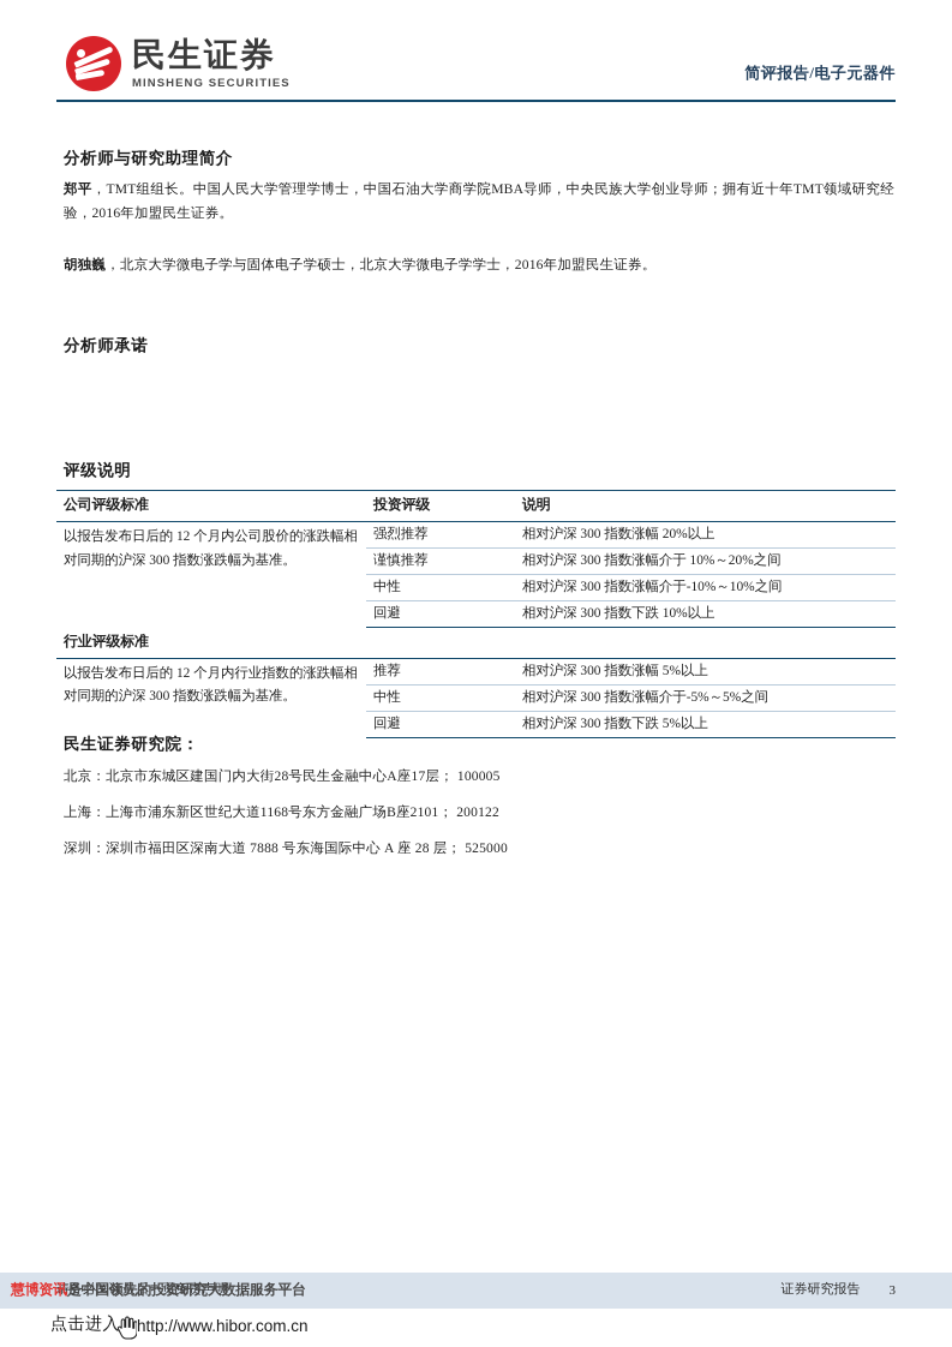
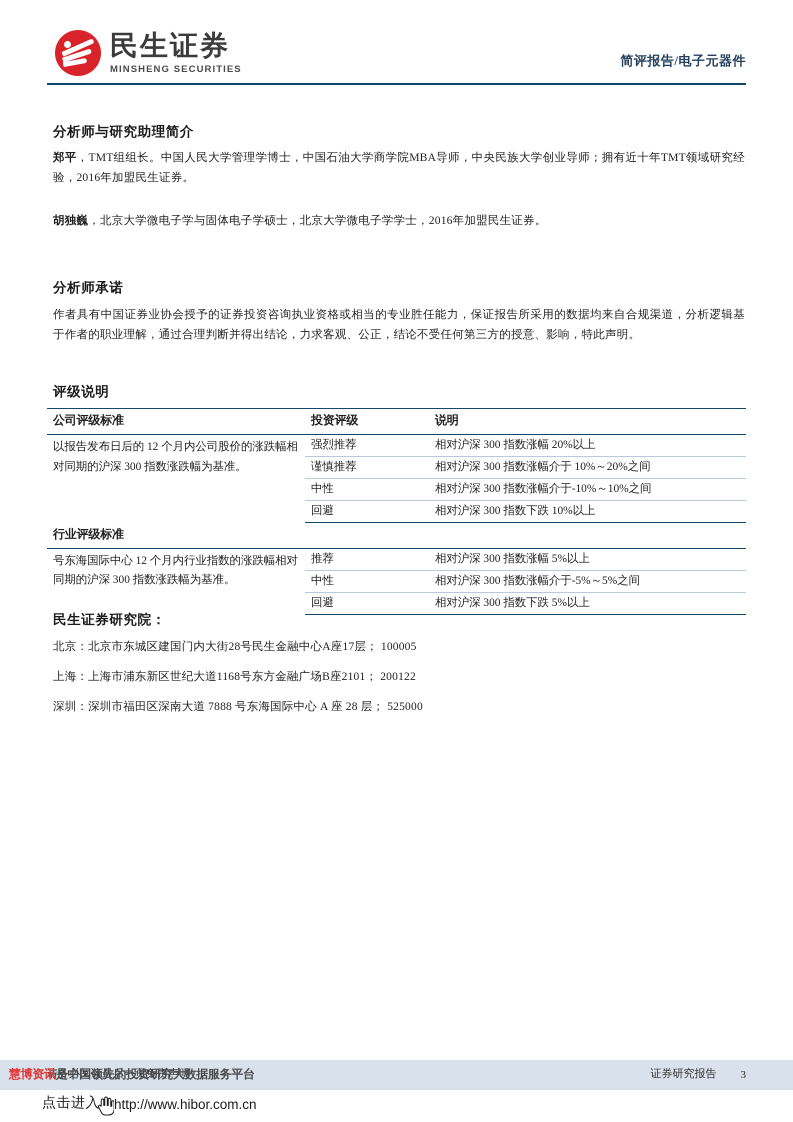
  民生证券
  MINSHENG SECURITIES
  简评报告/电子元器件
  分析师与研究助理简介
  郑平，TMT组组长。中国人民大学管理学博士，中国石油大学商学院MBA导师，中央民族大学创业导师；拥有近十年TMT领域研究经验，2016年加盟民生证券。
  胡独巍，北京大学微电子学与固体电子学硕士，北京大学微电子学学士，2016年加盟民生证券。
  分析师承诺
+ 作者具有中国证券业协会授予的证券投资咨询执业资格或相当的专业胜任能力，保证报告所采用的数据均来自合规渠道，分析逻辑基于作者的职业理解，通过合理判断并得出结论，力求客观、公正，结论不受任何第三方的授意、影响，特此声明。
  评级说明
  公司评级标准	投资评级	说明
  以报告发布日后的 12 个月内公司股价的涨跌幅相对同期的沪深 300 指数涨跌幅为基准。	强烈推荐	相对沪深 300 指数涨幅 20%以上
  谨慎推荐	相对沪深 300 指数涨幅介于 10%～20%之间
  中性	相对沪深 300 指数涨幅介于-10%～10%之间
  回避	相对沪深 300 指数下跌 10%以上
  行业评级标准
- 以报告发布日后的 12 个月内行业指数的涨跌幅相对同期的沪深 300 指数涨跌幅为基准。	推荐	相对沪深 300 指数涨幅 5%以上
+ 号东海国际中心 12 个月内行业指数的涨跌幅相对同期的沪深 300 指数涨跌幅为基准。	推荐	相对沪深 300 指数涨幅 5%以上
  中性	相对沪深 300 指数涨幅介于-5%～5%之间
  回避	相对沪深 300 指数下跌 5%以上
  民生证券研究院：
  北京：北京市东城区建国门内大街28号民生金融中心A座17层； 100005
  上海：上海市浦东新区世纪大道1168号东方金融广场B座2101； 200122
  深圳：深圳市福田区深南大道 7888 号东海国际中心 A 座 28 层； 525000
  请务必阅读最后一页免责声明
  慧博资讯是中国领先的投资研究大数据服务平台
  证券研究报告
  3
  点击进入
  http://www.hibor.com.cn
